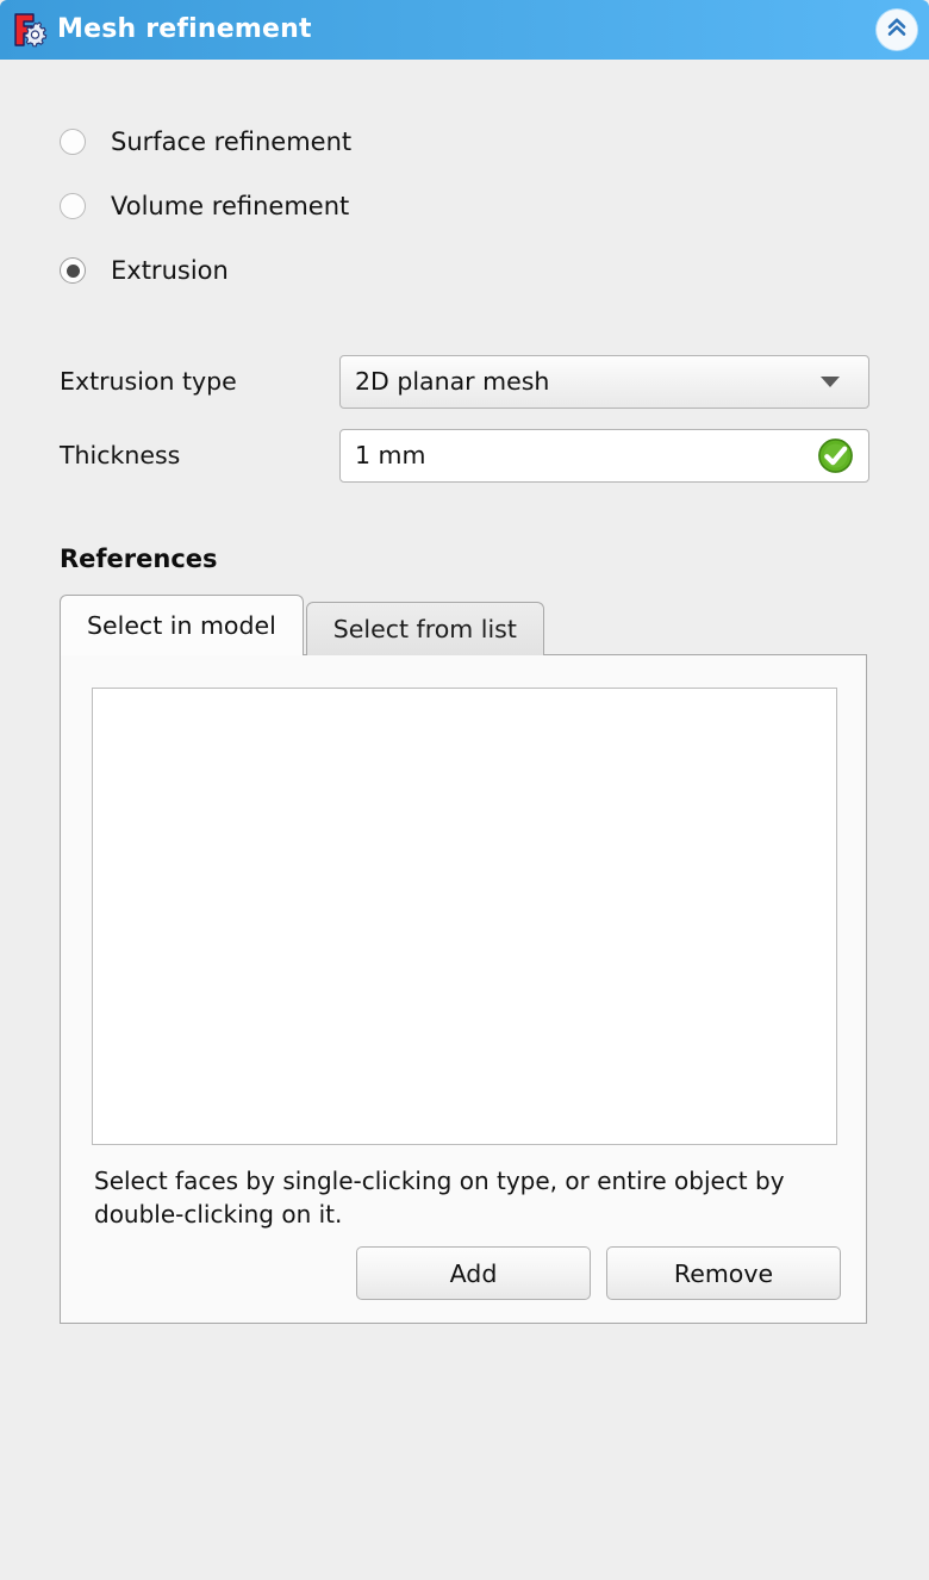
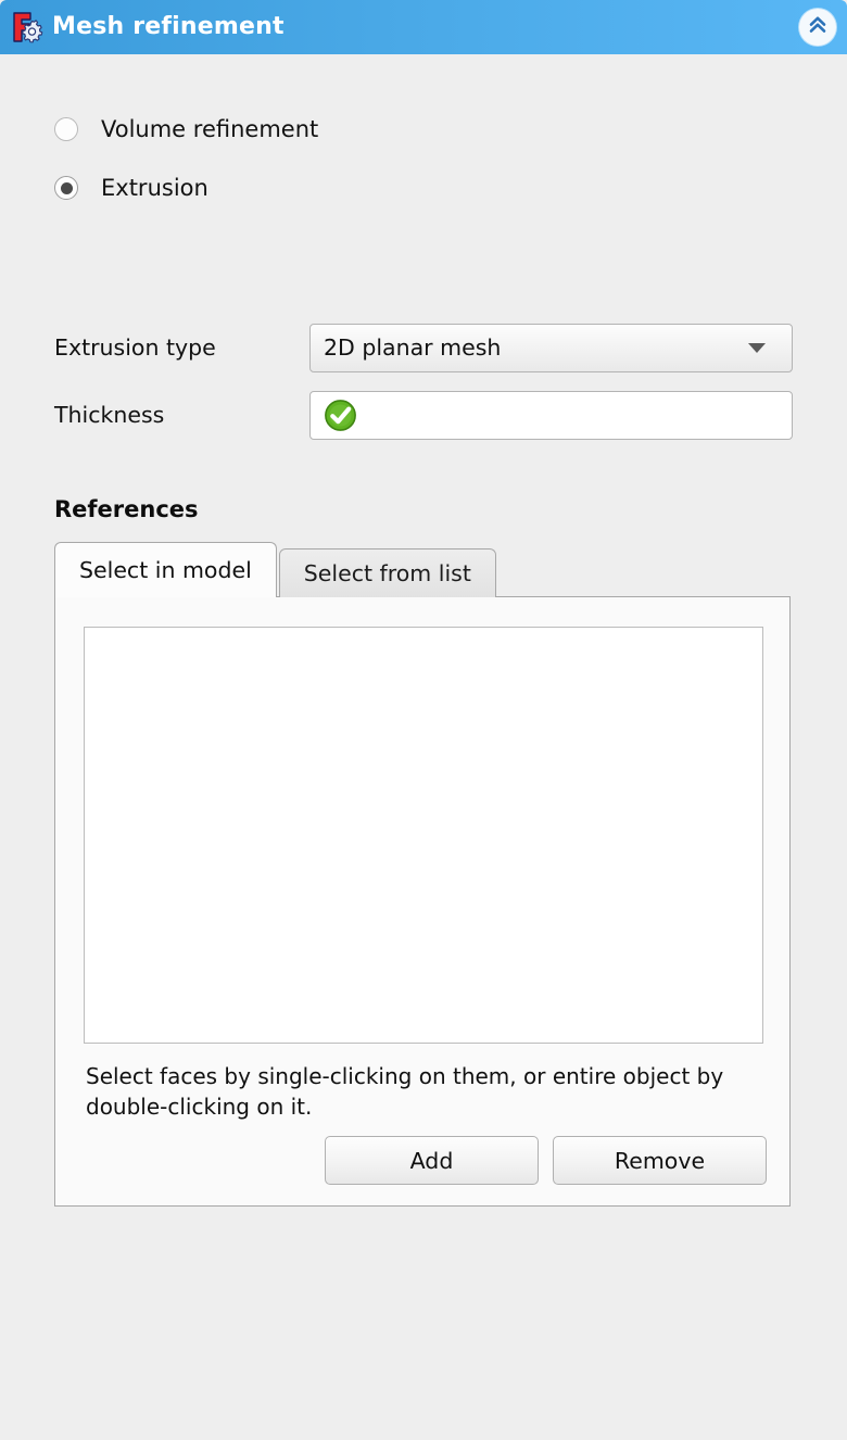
  Mesh refinement
- Surface refinement
  Volume refinement
  Extrusion
  Extrusion type
  2D planar mesh
  Thickness
- 1 mm
  References
  Select in model
  Select from list
- Select faces by single-clicking on type, or entire object by double-clicking on it.
+ Select faces by single-clicking on them, or entire object by double-clicking on it.
  Add
  Remove
